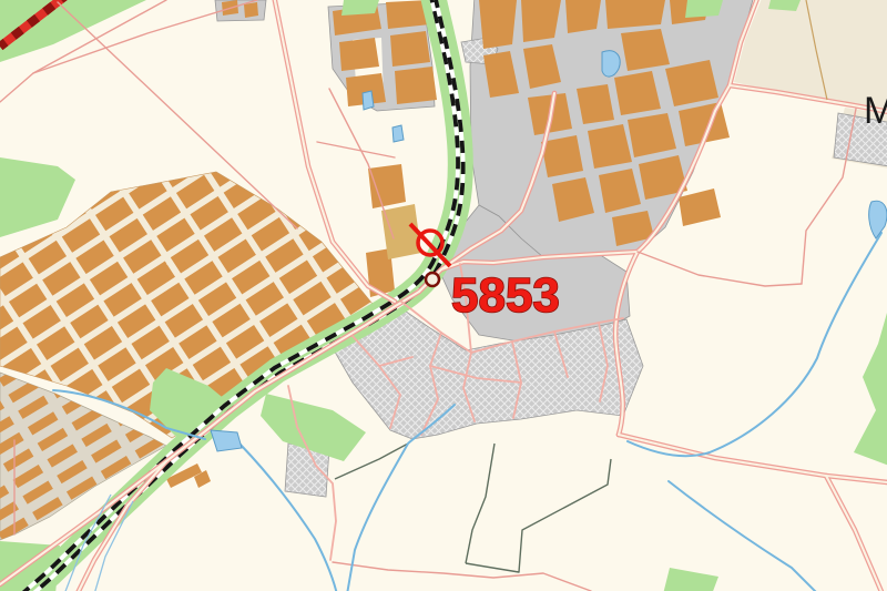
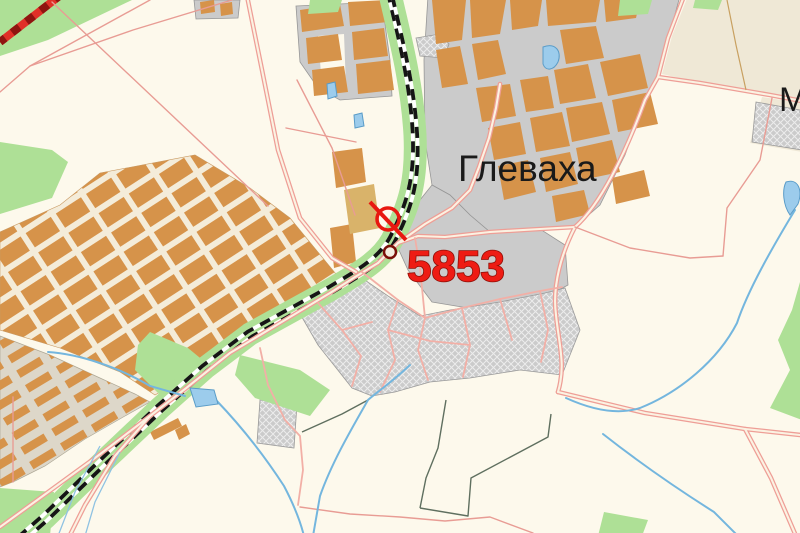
+ Глеваха
  5853
  М
